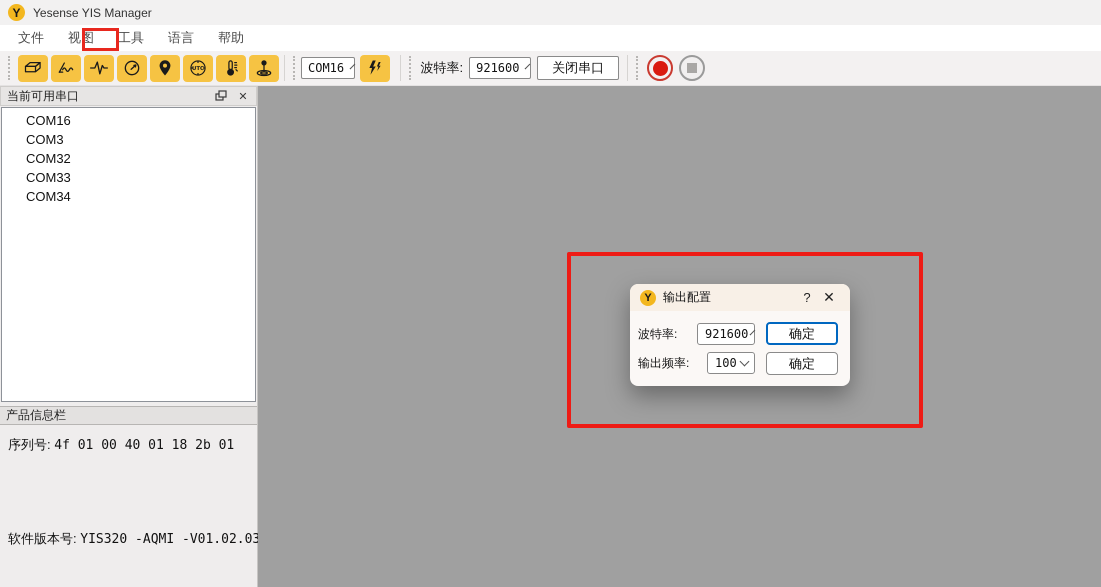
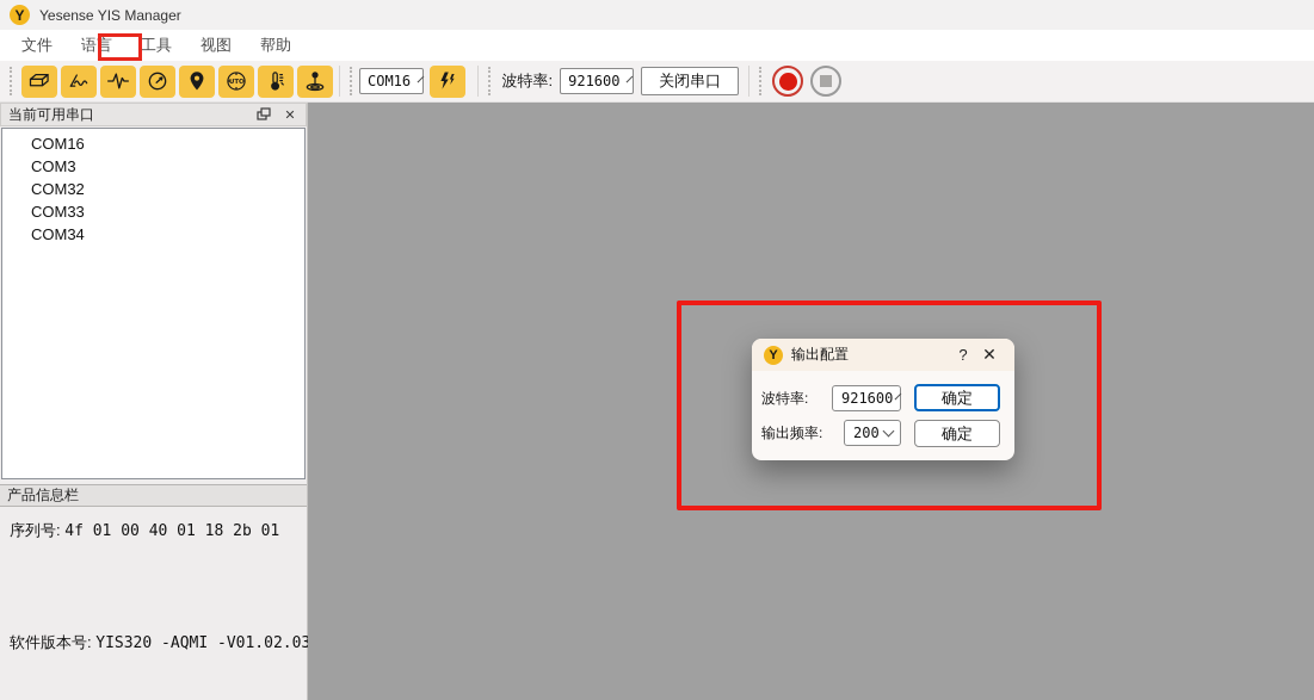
  Y
  Yesense YIS Manager
  文件
- 视图
+ 语言
  工具
- 语言
+ 视图
  帮助
  COM16
  波特率:
  921600
  关闭串口
  当前可用串口
  ✕
  COM16
  COM3
  COM32
  COM33
  COM34
  产品信息栏
  序列号: 4f 01 00 40 01 18 2b 01
  软件版本号: YIS320 -AQMI -V01.02.03
  Y
  输出配置
  ?
  ✕
  波特率:
  921600
  确定
  输出频率:
- 100
+ 200
  确定
